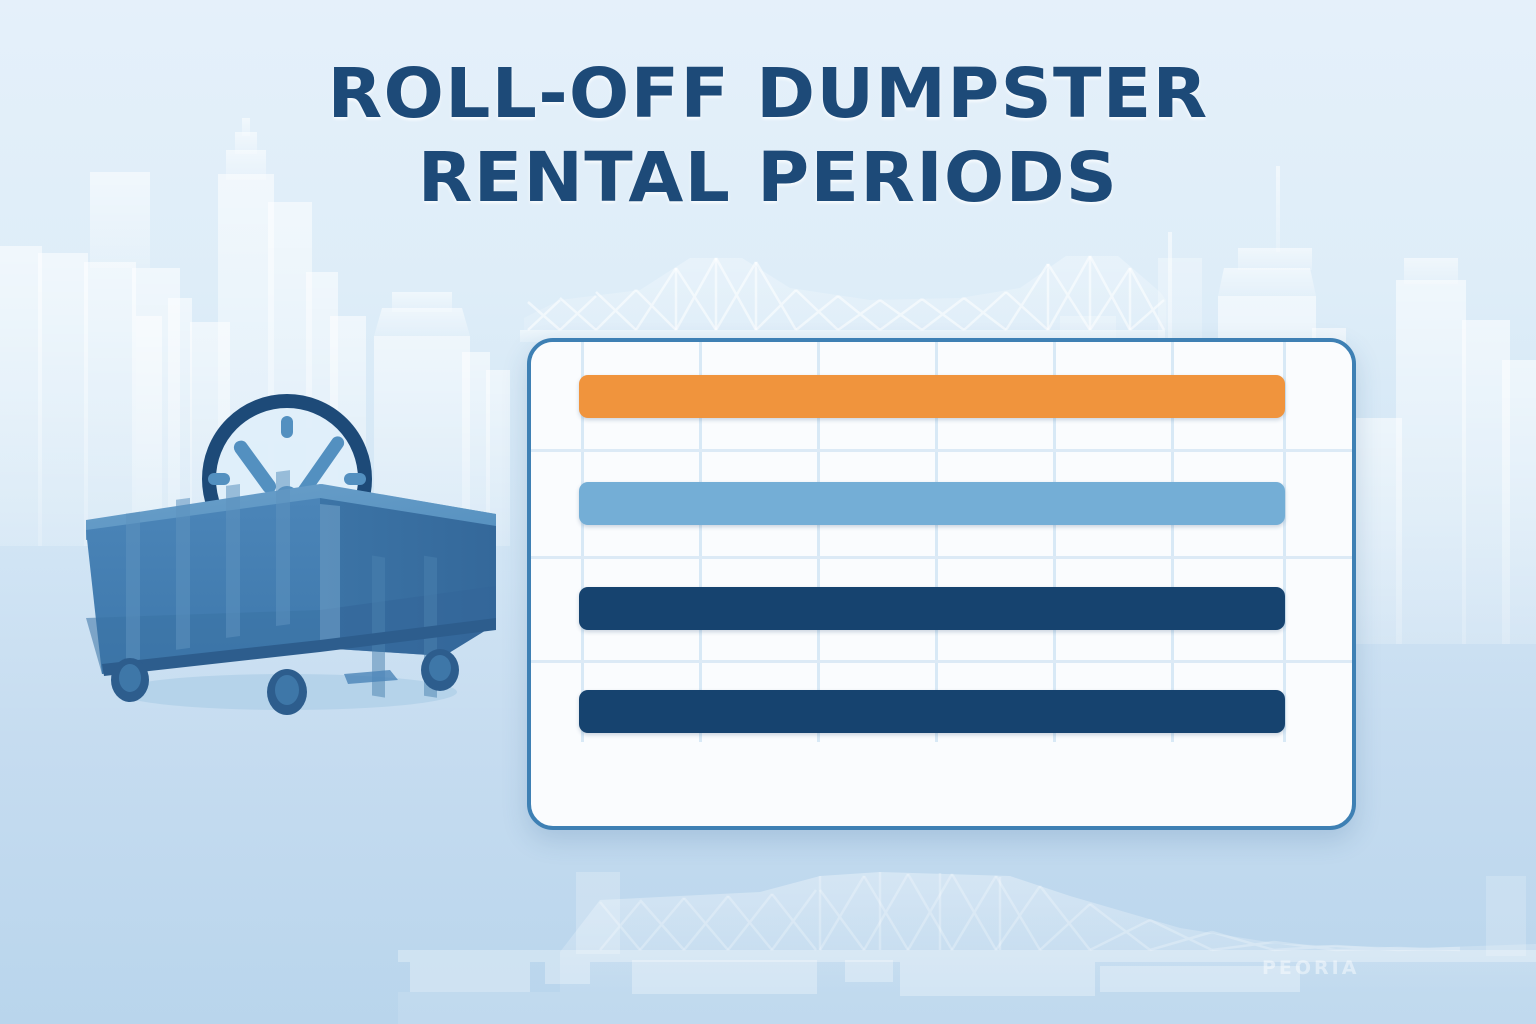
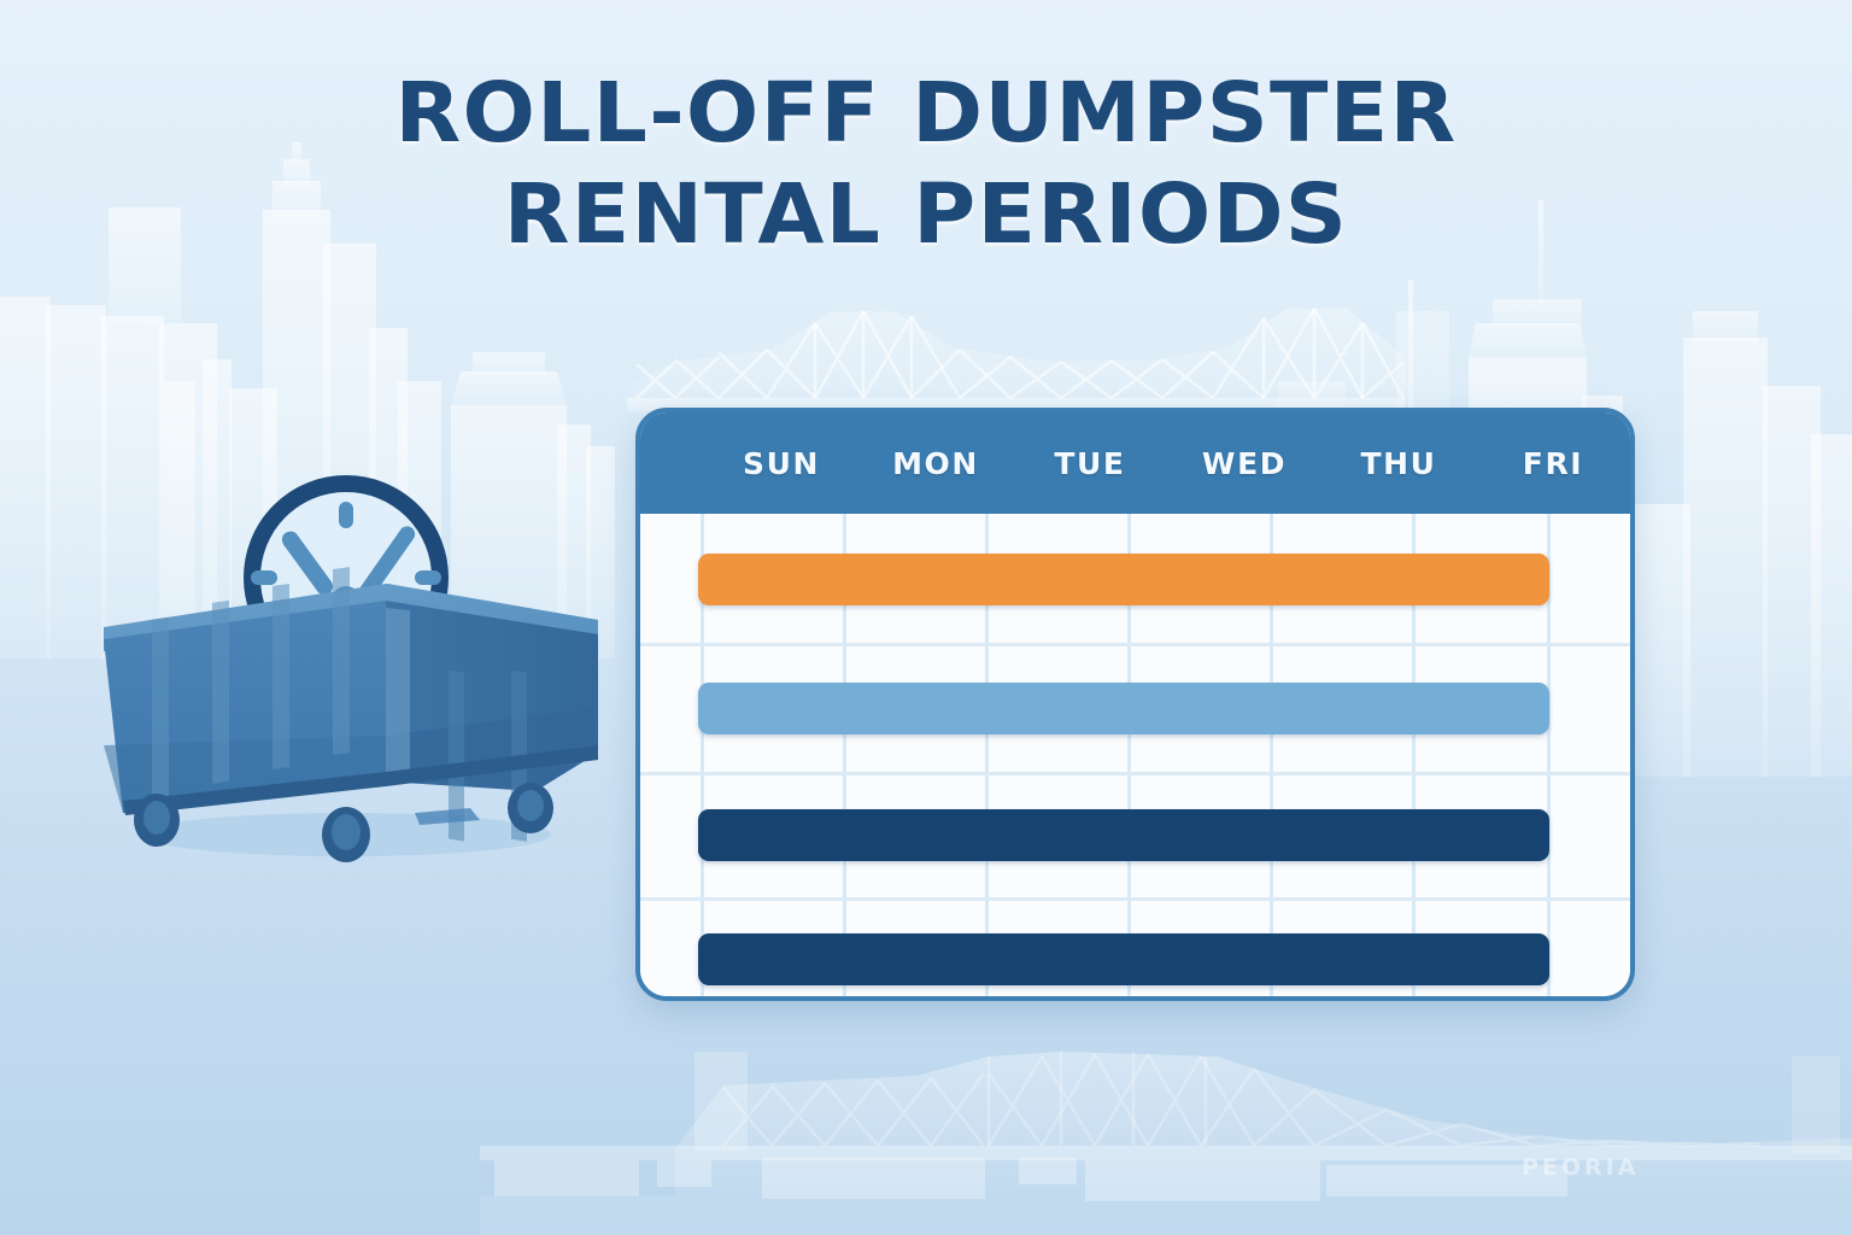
  ROLL-OFF DUMPSTER
  RENTAL PERIODS
+ SUN
+ MON
+ TUE
+ WED
+ THU
+ FRI
  PEORIA
